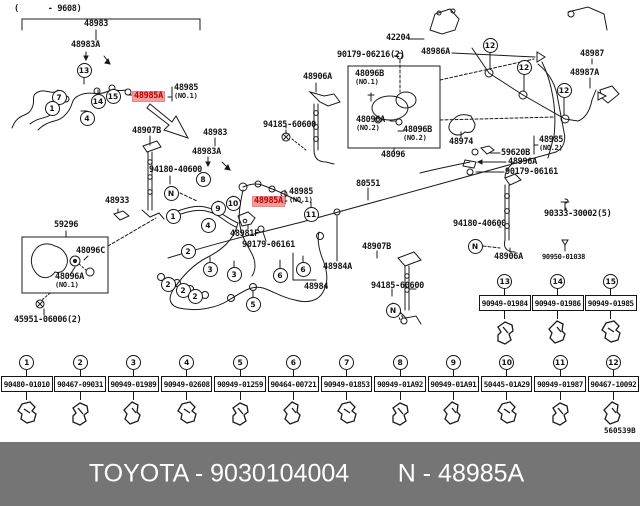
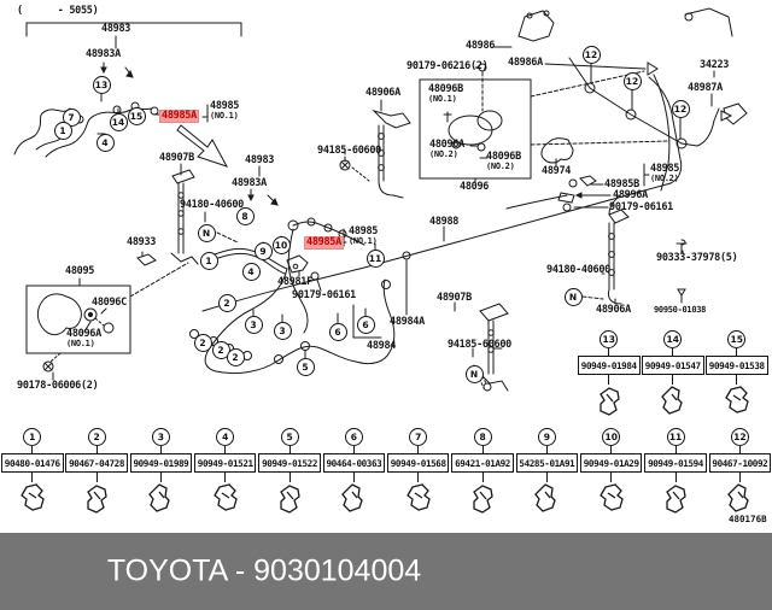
- ( - 9608)
+ ( - 5055)
  48983
  48983A
  48985A
  48985
  (NO.1)
  48907B
  48983
  48983A
  94185-60600
  48906A
  90179-06216(2)
- 42204
+ 48986
  48986A
  48096B
  (NO.1)
  48096A
  48096B
  (NO.2)
  48096
- 48987
+ 34223
  48987A
- 80551
+ 48988
  48974
  48985
  (NO.2)
- 59620B
+ 48985B
  48996A
  90179-06161
- 90333-30002(5)
+ 90333-37978(5)
  94180-40600
  48906A
  90950-01038
  48985A
  48985
  (NO.1)
  48981F
  90179-06161
  48984A
  48984
  48907B
  94185-60600
  94180-40600
  48933
- 59296
+ 48095
  48096C
  48096A
  (NO.1)
- 45951-06006(2)
+ 90178-06006(2)
  13
  7
  1
  14
  15
  4
  8
  9
  10
  1
  4
  2
  2
  2
  2
  3
  3
  5
  6
  6
  11
  12
  12
  12
  N
  N
  N
  1
- 90480-01010
+ 90480-01476
  2
- 90467-09031
+ 90467-04728
  3
  90949-01989
  4
- 90949-02608
+ 90949-01521
  5
- 90949-01259
+ 90949-01522
  6
- 90464-00721
+ 90464-00363
  7
- 90949-01853
+ 90949-01568
  8
- 90949-01A92
+ 69421-01A92
  9
- 90949-01A91
+ 54285-01A91
  10
- 50445-01A29
+ 90949-01A29
  11
- 90949-01987
+ 90949-01594
  12
  90467-10092
  13
  90949-01984
  14
- 90949-01986
+ 90949-01547
  15
- 90949-01985
+ 90949-01538
- 560539B
+ 480176B
  TOYOTA - 9030104004
- N - 48985A
